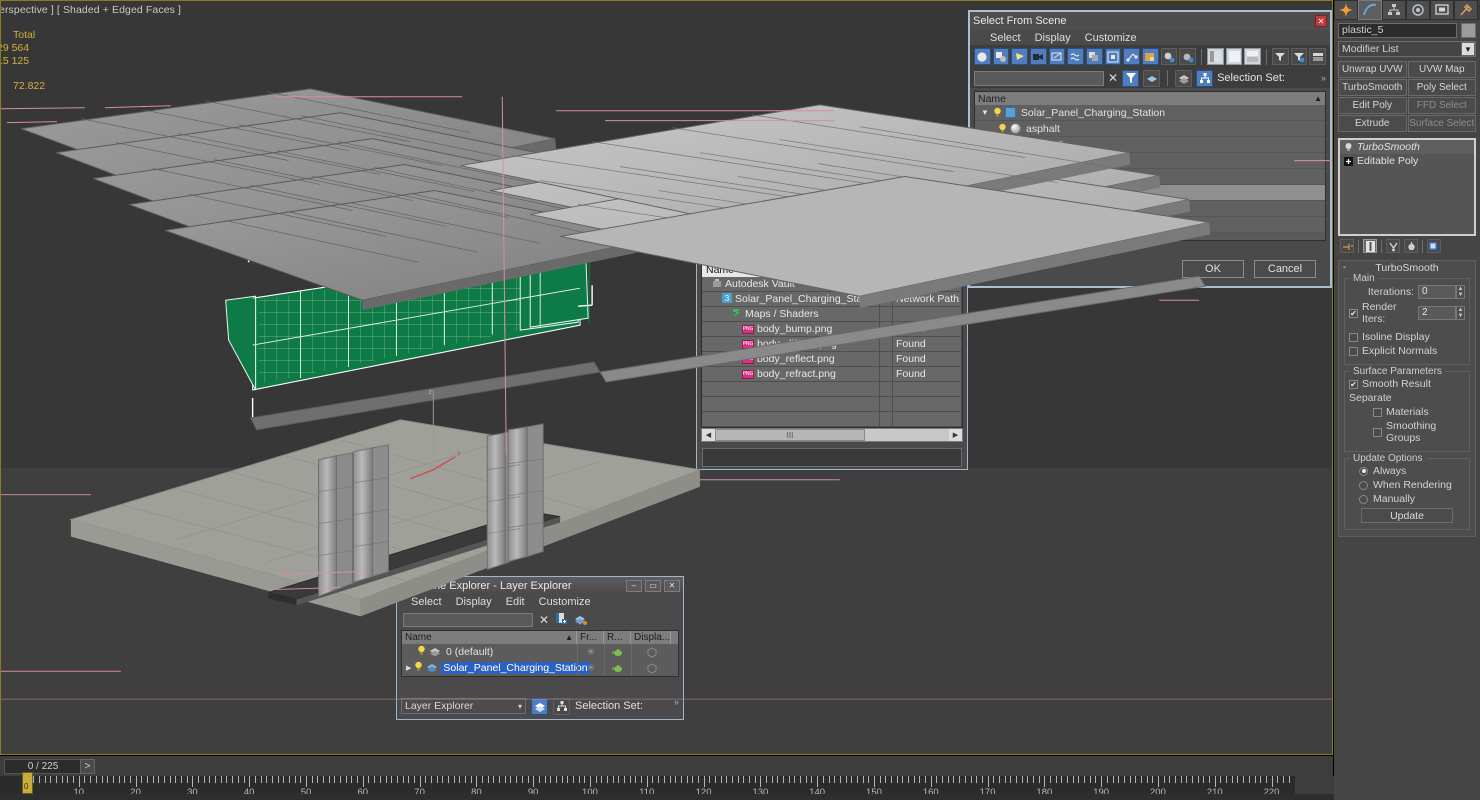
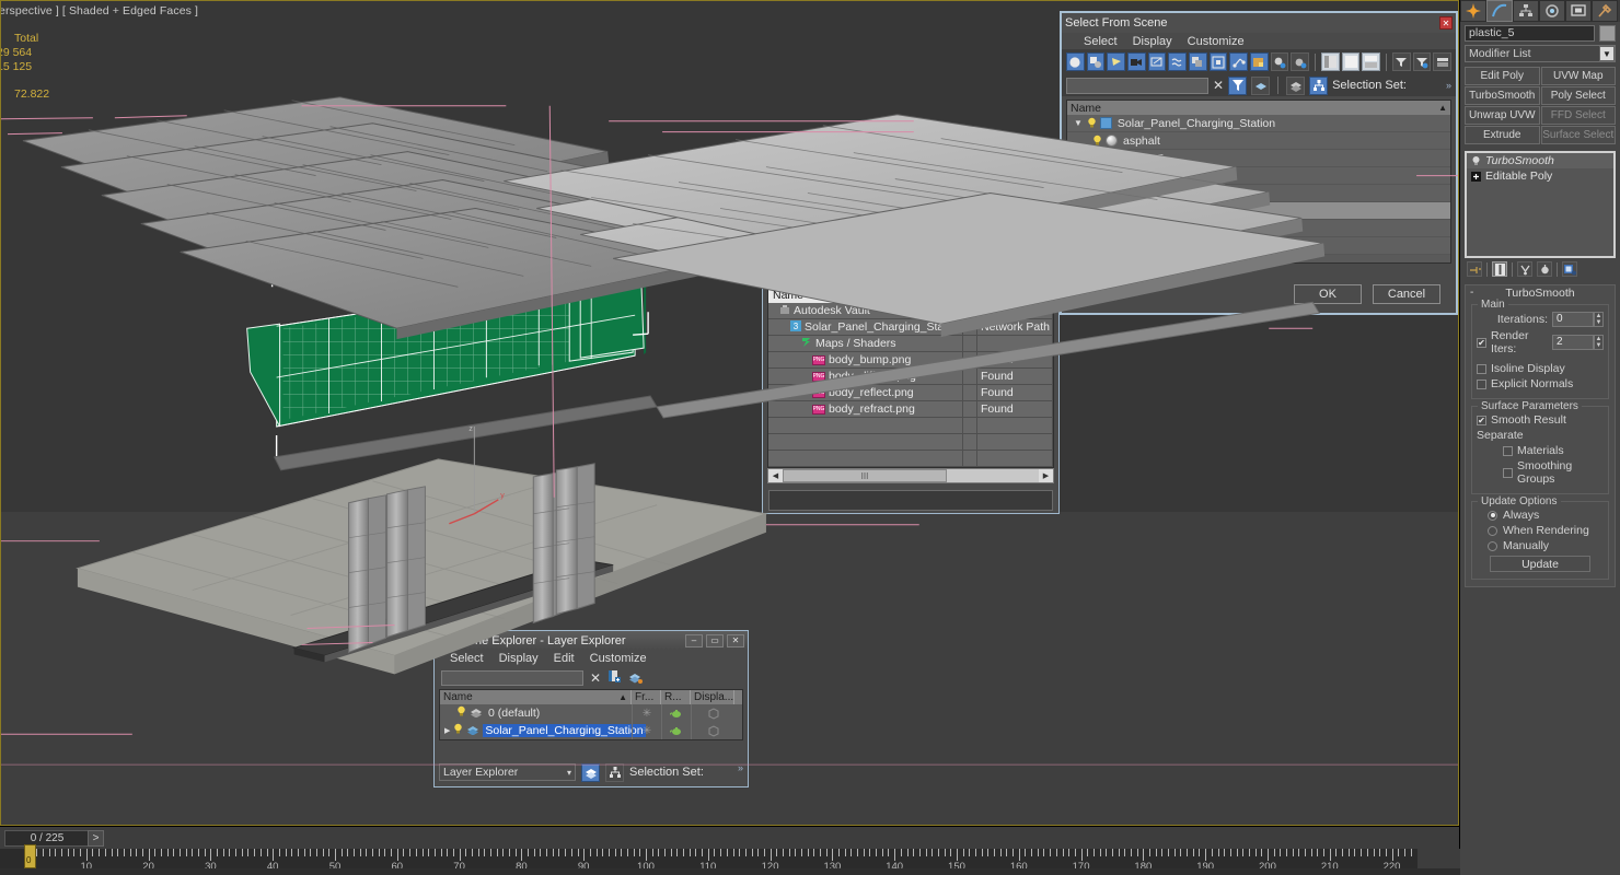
  erspective ] [ Shaded + Edged Faces ]
  Total
  9 564
  5 125
  72.822
  0 / 225
  >
  10
  20
  30
  40
  50
  60
  70
  80
  90
  100
  110
  120
  130
  140
  150
  160
  170
  180
  190
  200
  210
  220
  0
  plastic_5
  Modifier List
  ▼
- Unwrap UVW
+ Edit Poly
  UVW Map
  TurboSmooth
  Poly Select
- Edit Poly
+ Unwrap UVW
  FFD Select
  Extrude
  Surface Select
  TurboSmooth
  Editable Poly
  -
  TurboSmooth
  Main
  Iterations:
  0
  ✔
  Render Iters:
  2
  Isoline Display
  Explicit Normals
  Surface Parameters
  ✔
  Smooth Result
  Separate
  Materials
  Smoothing Groups
  Update Options
  Always
  When Rendering
  Manually
  Update
  Select From Scene
  ✕
  Select
  Display
  Customize
  ✕
  Selection Set:
  »
  Name
  ▲
  ▼
  Solar_Panel_Charging_Station
  asphalt
  OK
  Cancel
  Nam
  Autodesk Vault
  3
  Solar_Panel_Charging_Sta
  etwork Path
  Maps / Shaders
  body_bump.png
  Found
  body_reflect.png
  Found
  body_refract.png
  Found
  III
  e Explorer - Layer Explorer
  –
  ▭
  ✕
  Select
  Display
  Edit
  Customize
  ✕
  Name
  ▲
  Fr...
  R...
  Displa...
  0 (default)
  ✳
  Solar_Panel_Charging_Station
  ✳
  Layer Explorer
  ▾
  Selection Set:
  »
